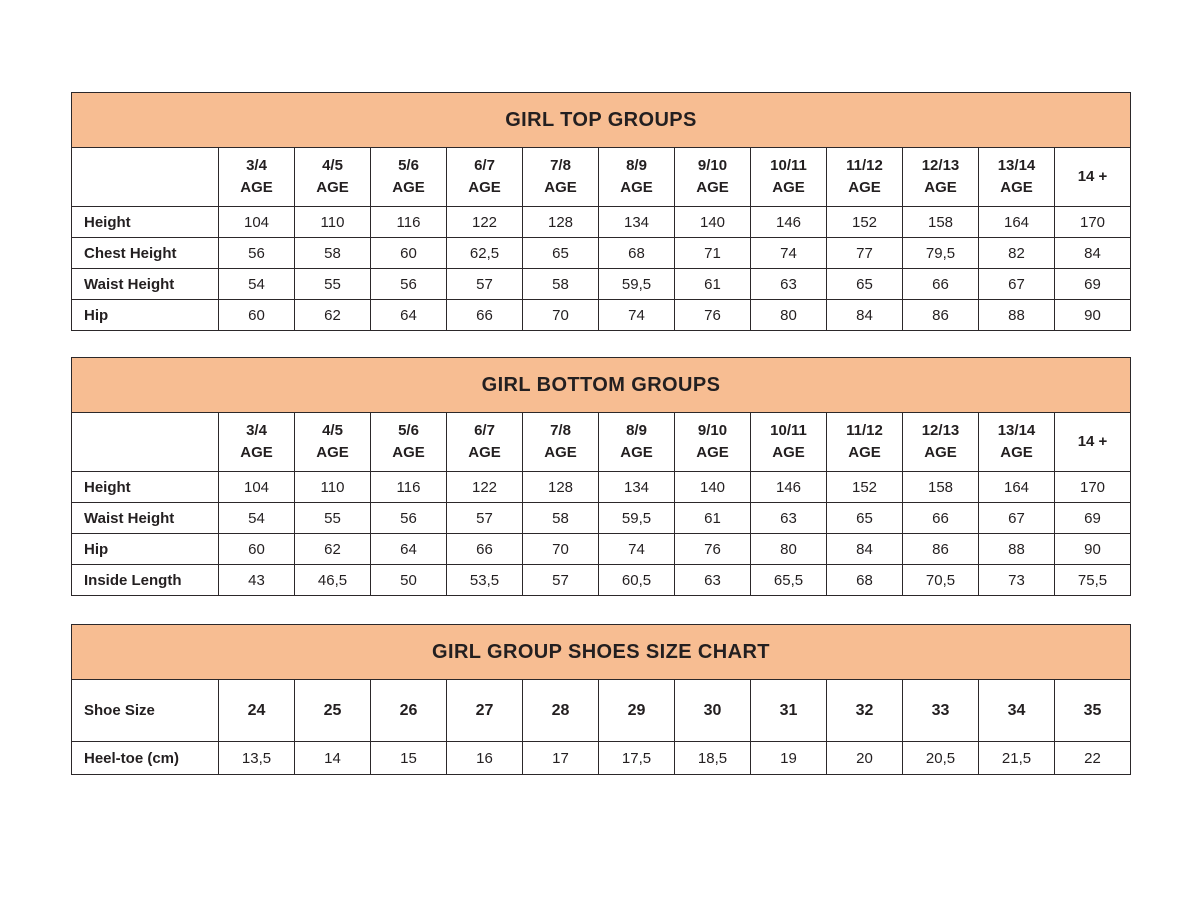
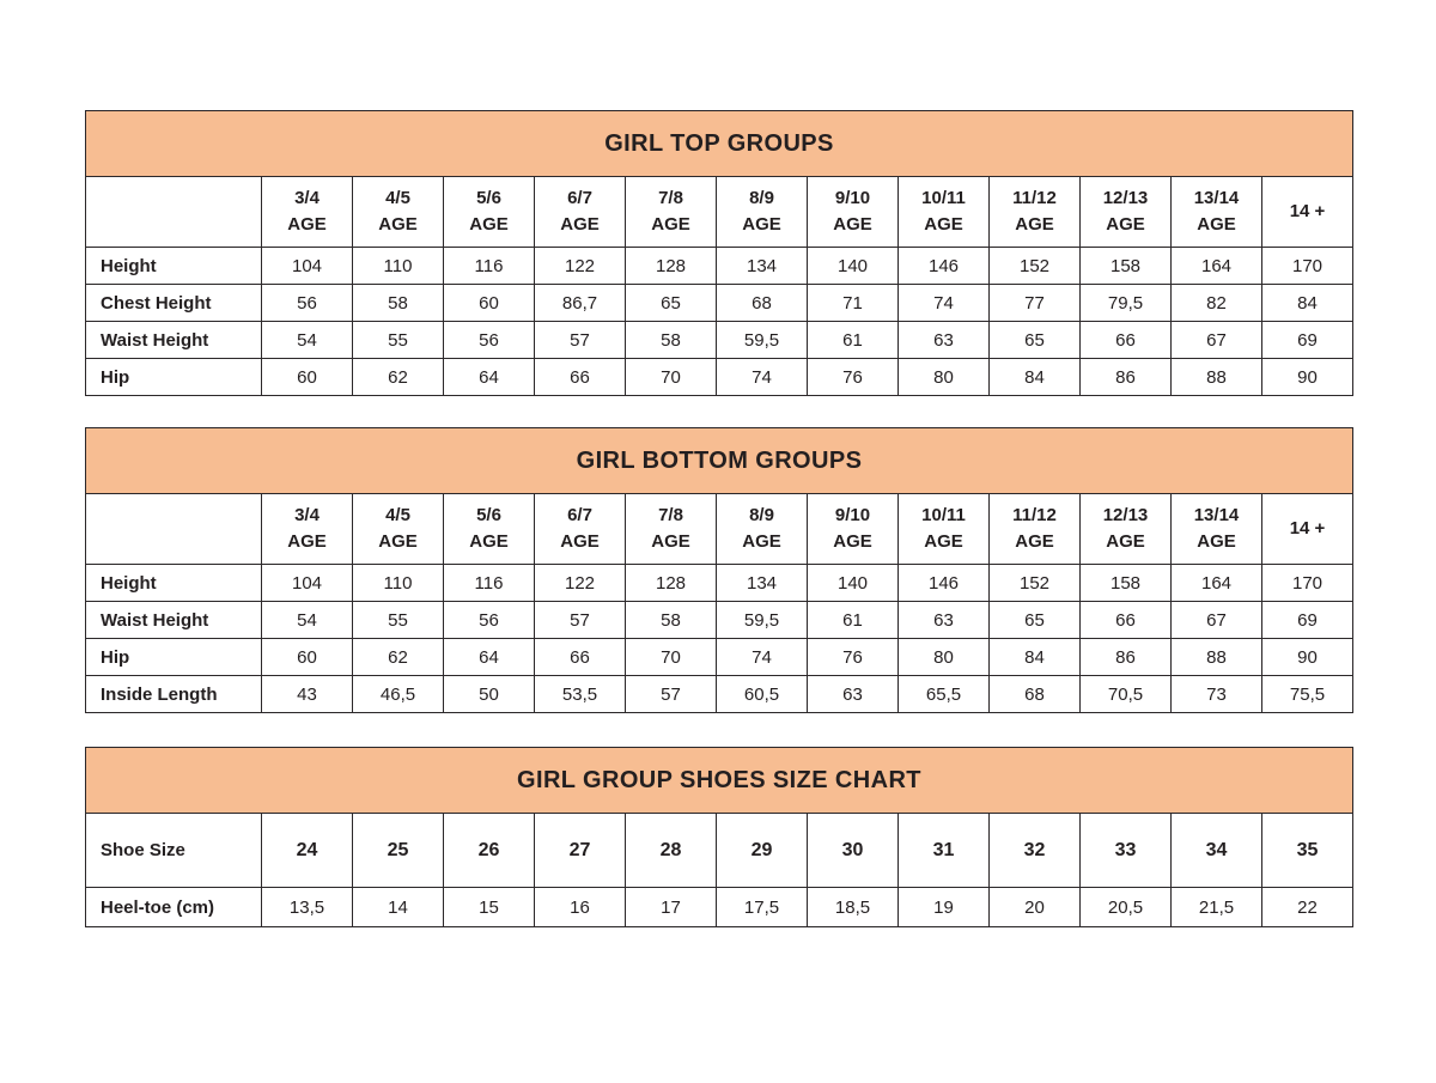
  GIRL TOP GROUPS
  	3/4AGE	4/5AGE	5/6AGE	6/7AGE	7/8AGE	8/9AGE	9/10AGE	10/11AGE	11/12AGE	12/13AGE	13/14AGE	14 +
  Height	104	110	116	122	128	134	140	146	152	158	164	170
- Chest Height	56	58	60	62,5	65	68	71	74	77	79,5	82	84
+ Chest Height	56	58	60	86,7	65	68	71	74	77	79,5	82	84
  Waist Height	54	55	56	57	58	59,5	61	63	65	66	67	69
  Hip	60	62	64	66	70	74	76	80	84	86	88	90
  GIRL BOTTOM GROUPS
  	3/4AGE	4/5AGE	5/6AGE	6/7AGE	7/8AGE	8/9AGE	9/10AGE	10/11AGE	11/12AGE	12/13AGE	13/14AGE	14 +
  Height	104	110	116	122	128	134	140	146	152	158	164	170
  Waist Height	54	55	56	57	58	59,5	61	63	65	66	67	69
  Hip	60	62	64	66	70	74	76	80	84	86	88	90
  Inside Length	43	46,5	50	53,5	57	60,5	63	65,5	68	70,5	73	75,5
  GIRL GROUP SHOES SIZE CHART
  Shoe Size	24	25	26	27	28	29	30	31	32	33	34	35
  Heel-toe (cm)	13,5	14	15	16	17	17,5	18,5	19	20	20,5	21,5	22
